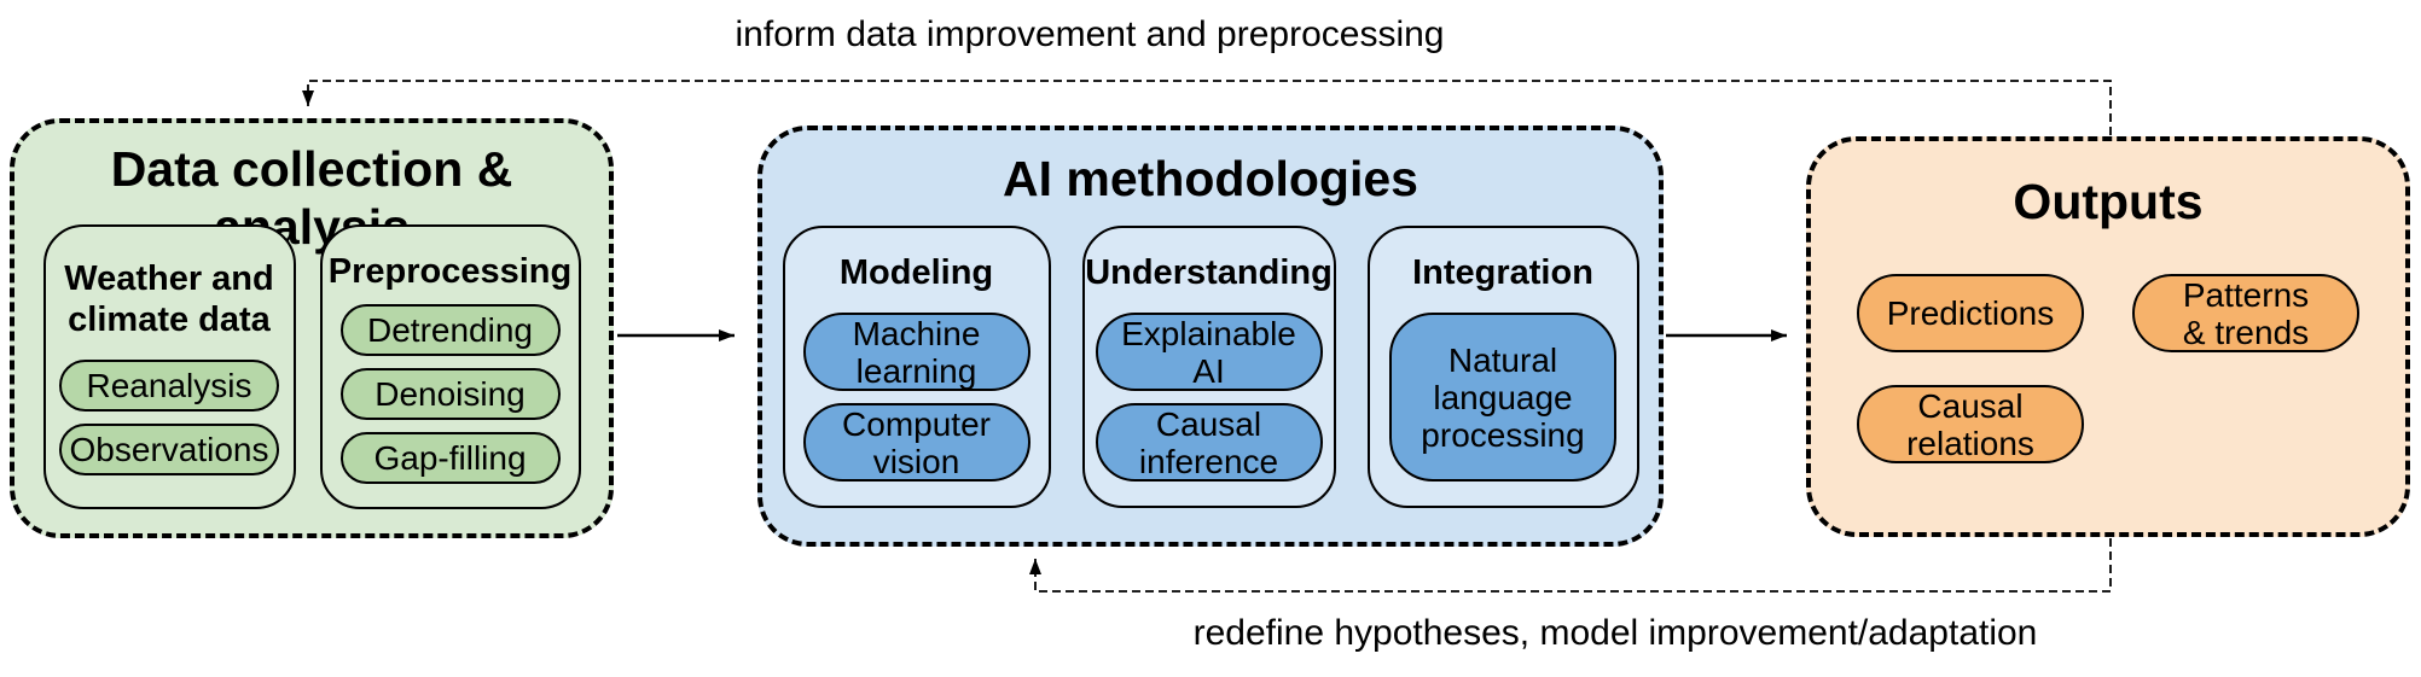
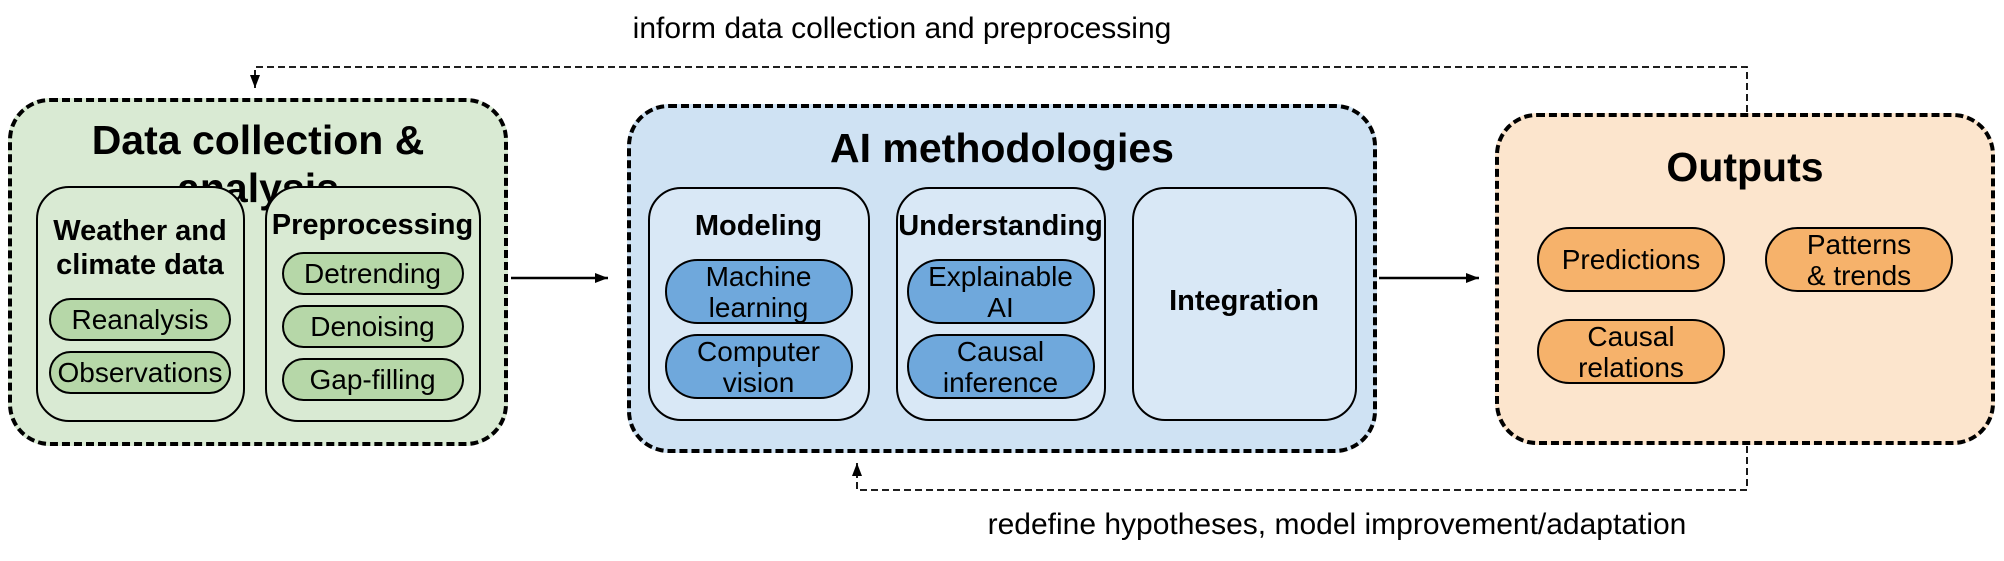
- inform data improvement and preprocessing
+ inform data collection and preprocessing
  Data collection & aly
  Weather and
  climate data
  Reanalysis
  Observations
  Preprocessing
  Detrending
  Denoising
  Gap-filling
  AI methodologies
  Modeling
  Machine
  learning
  Computer
  vision
  Understanding
  Explainable
  AI
  Causal
  inference
  Integration
- Natural
- language
- processing
  Outputs
  Predictions
  Patterns
  & trends
  Causal
  relations
  redefine hypotheses, model improvement/adaptation
